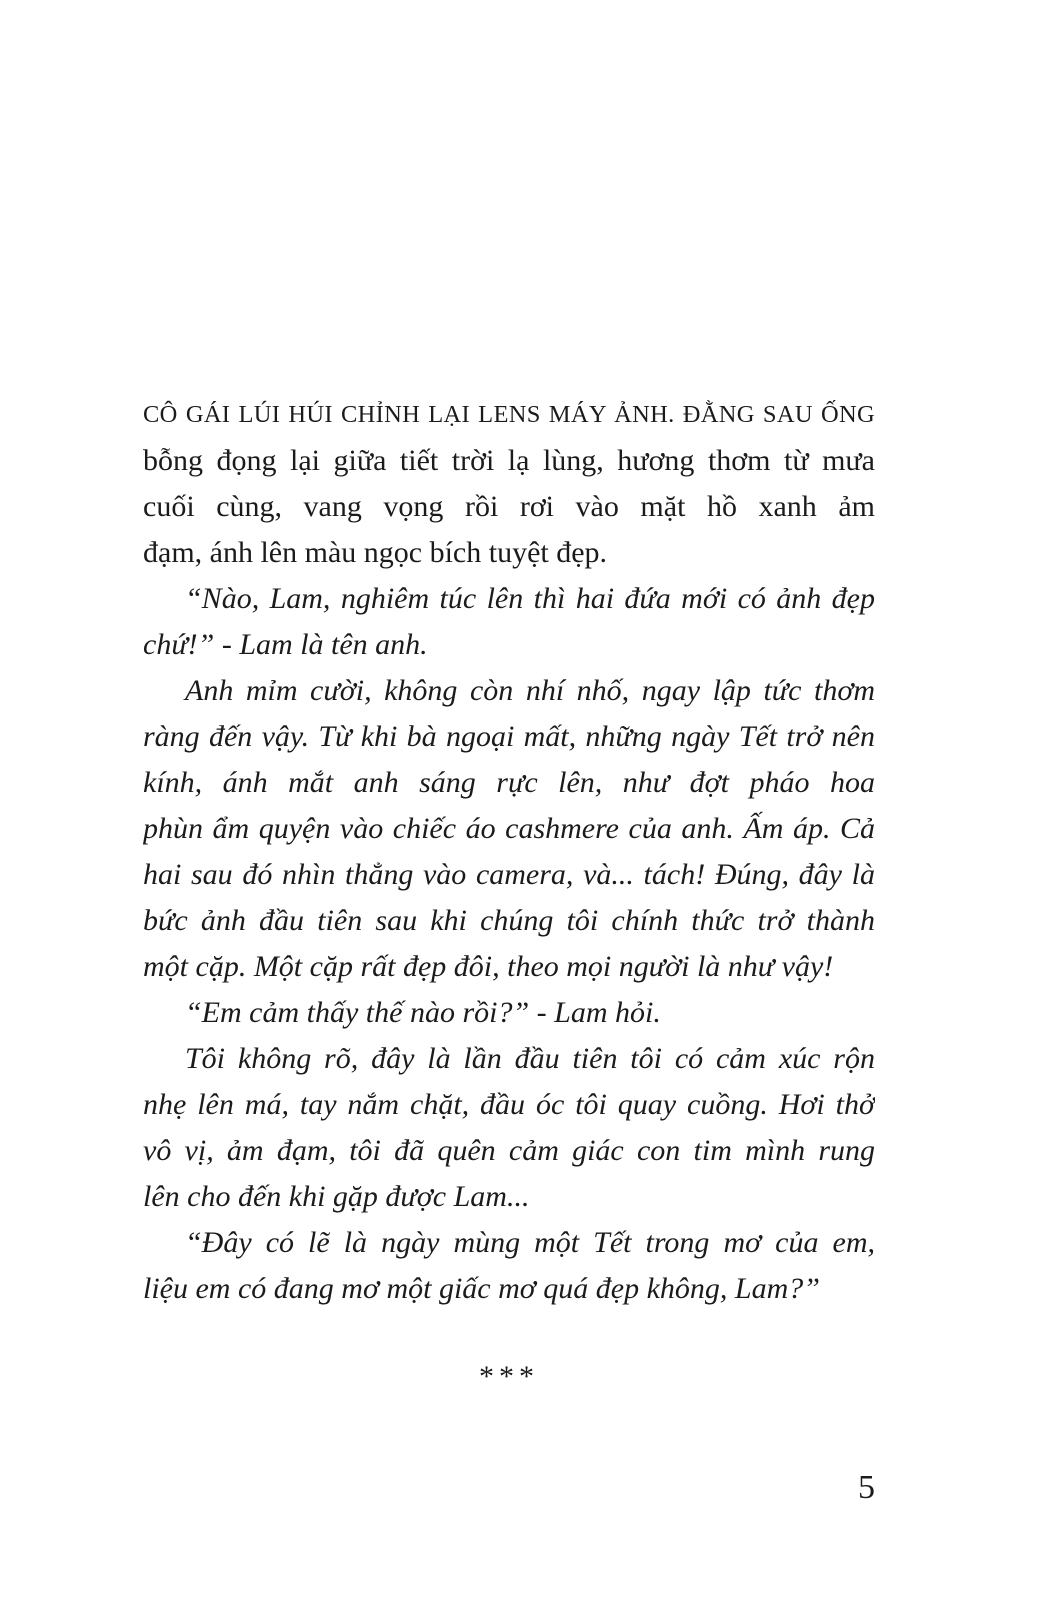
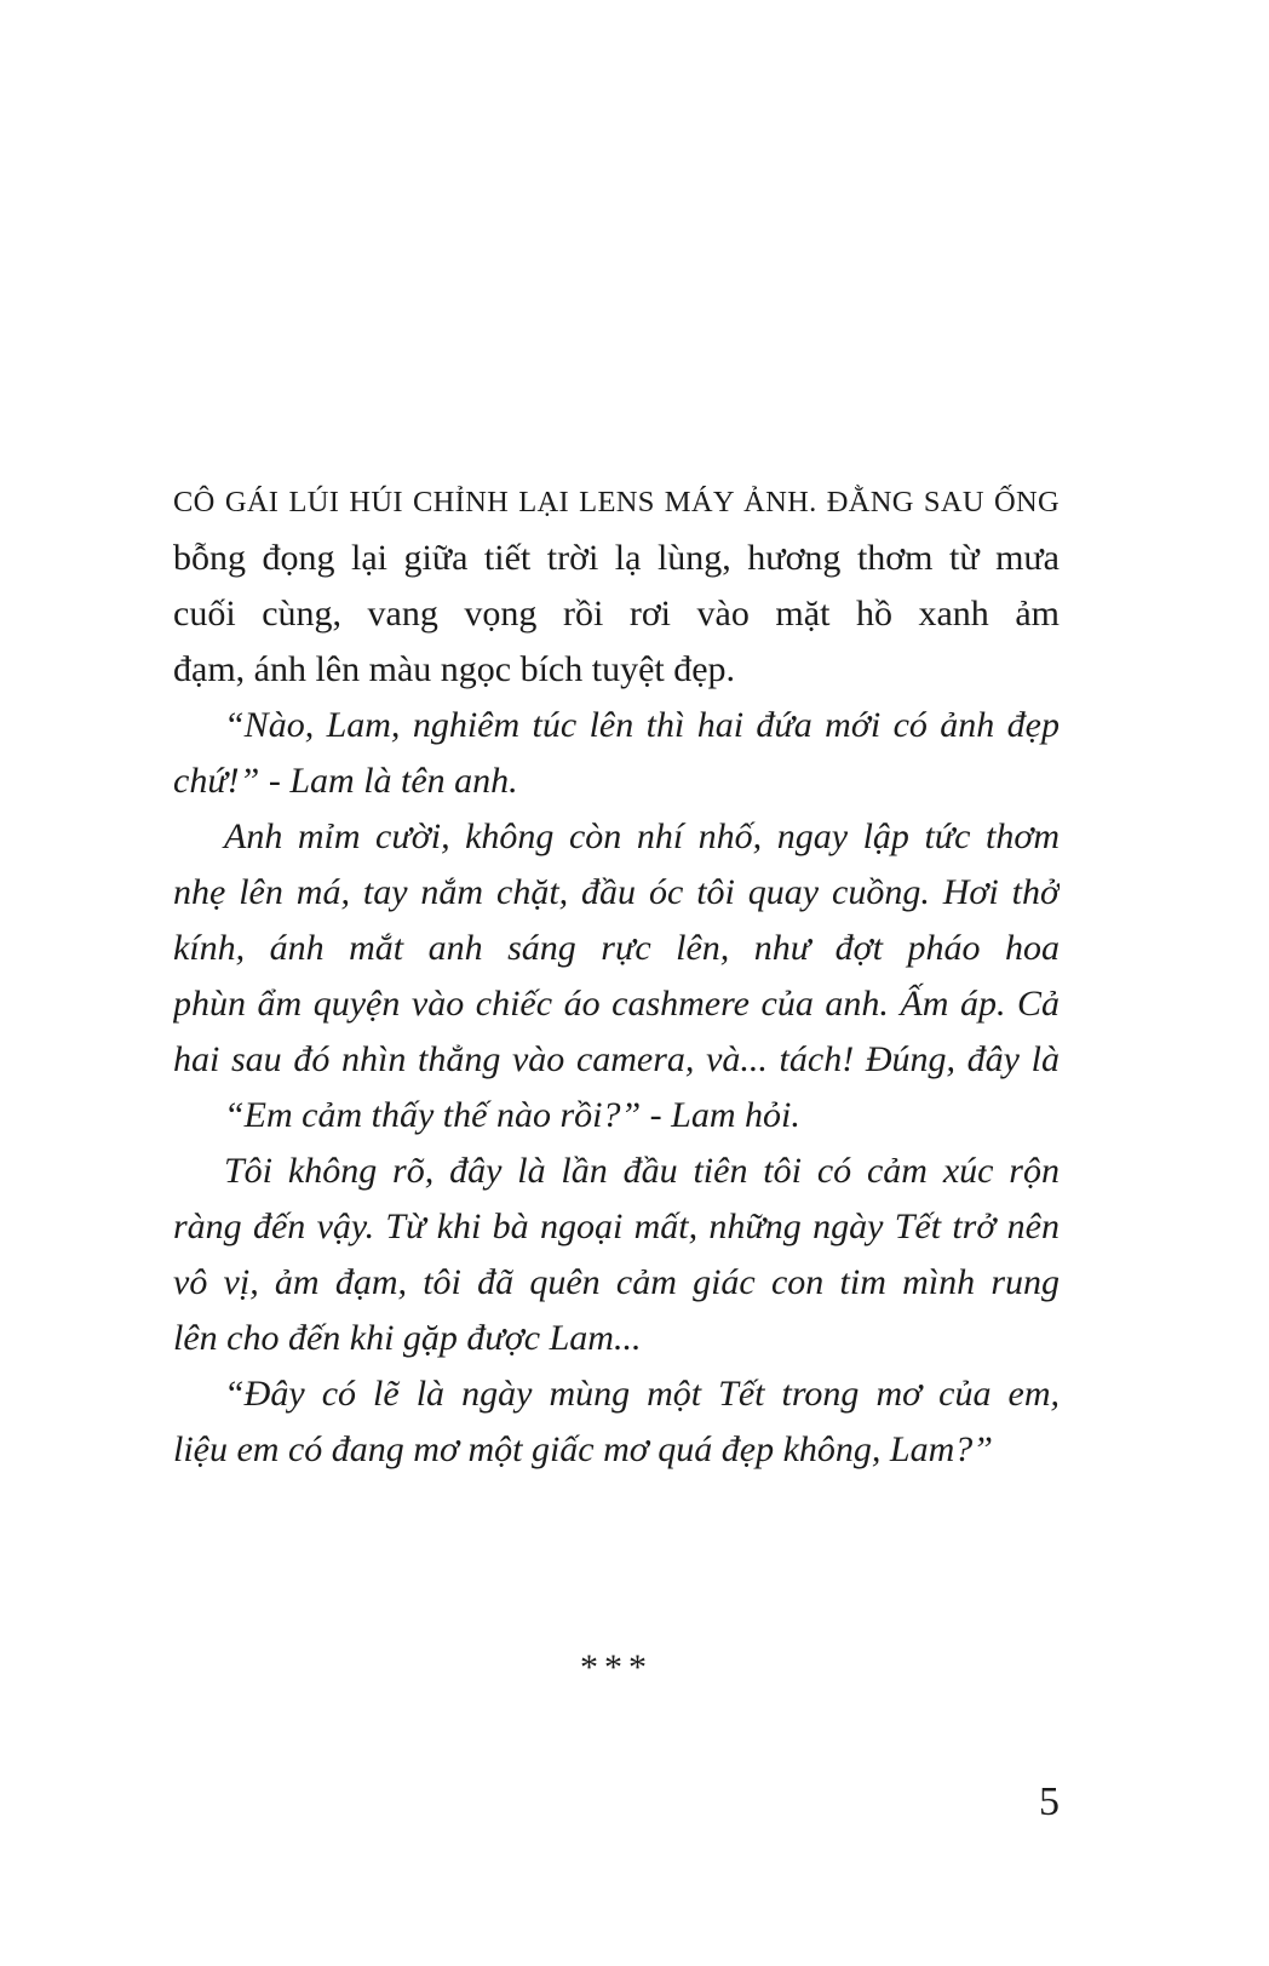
  CÔ GÁI LÚI HÚI CHỈNH LẠI LENS MÁY ẢNH. ĐẰNG SAU ỐNG
  bỗng đọng lại giữa tiết trời lạ lùng, hương thơm từ mưa
  cuối cùng, vang vọng rồi rơi vào mặt hồ xanh ảm
  đạm, ánh lên màu ngọc bích tuyệt đẹp.
  “Nào, Lam, nghiêm túc lên thì hai đứa mới có ảnh đẹp
  chứ!” - Lam là tên anh.
  Anh mỉm cười, không còn nhí nhố, ngay lập tức thơm
- ràng đến vậy. Từ khi bà ngoại mất, những ngày Tết trở nên
+ nhẹ lên má, tay nắm chặt, đầu óc tôi quay cuồng. Hơi thở
  kính, ánh mắt anh sáng rực lên, như đợt pháo hoa
  phùn ẩm quyện vào chiếc áo cashmere của anh. Ấm áp. Cả
  hai sau đó nhìn thẳng vào camera, và... tách! Đúng, đây là
- bức ảnh đầu tiên sau khi chúng tôi chính thức trở thành
- một cặp. Một cặp rất đẹp đôi, theo mọi người là như vậy!
  “Em cảm thấy thế nào rồi?” - Lam hỏi.
  Tôi không rõ, đây là lần đầu tiên tôi có cảm xúc rộn
- nhẹ lên má, tay nắm chặt, đầu óc tôi quay cuồng. Hơi thở
+ ràng đến vậy. Từ khi bà ngoại mất, những ngày Tết trở nên
  vô vị, ảm đạm, tôi đã quên cảm giác con tim mình rung
  lên cho đến khi gặp được Lam...
  “Đây có lẽ là ngày mùng một Tết trong mơ của em,
  liệu em có đang mơ một giấc mơ quá đẹp không, Lam?”
  ***
  5
